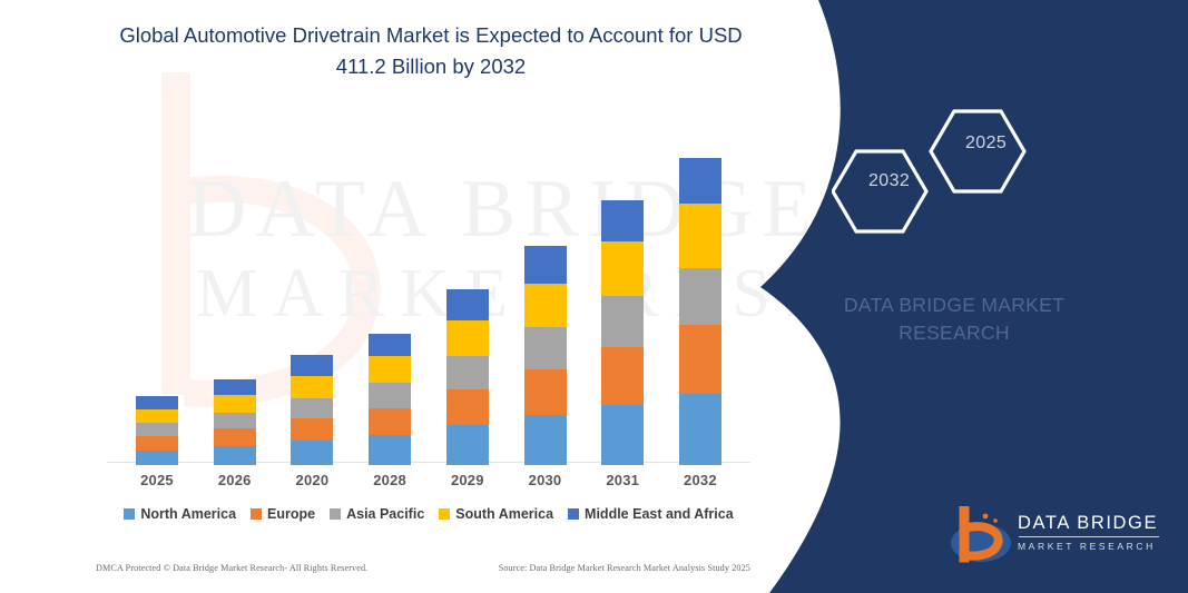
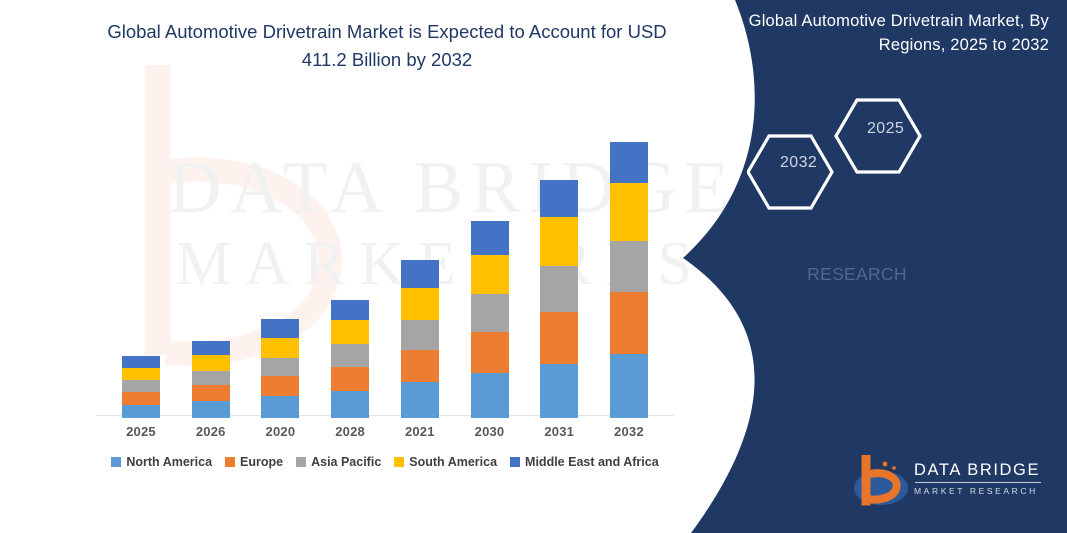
  DATA BRDGE
+ Global Automotive Drivetrain Market, By Regions, 2025 to 2032
  2032
  2025
- DATA BRIDGE MARKET
  RESEARCH
  DATA BRIDGE
  MARKET RESEARCH
  Global Automotive Drivetrain Market is Expected to Account for USD 411.2 Billion by 2032
  2025
  2026
  2020
  2028
- 2029
+ 2021
  2030
  2031
  2032
  North America
  Europe
  Asia Pacific
  South America
  Middle East and Africa
- DMCA Protected © Data Bridge Market Research- All Rights Reserved.
- Source: Data Bridge Market Research Market Analysis Study 2025
